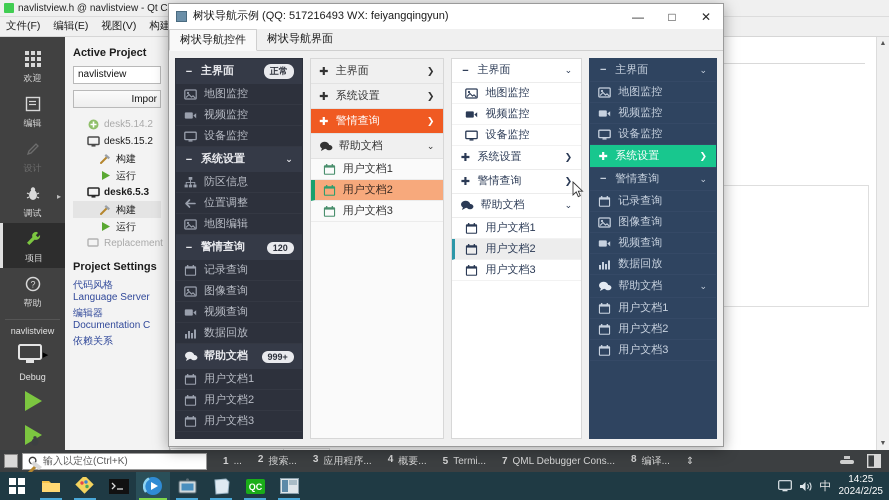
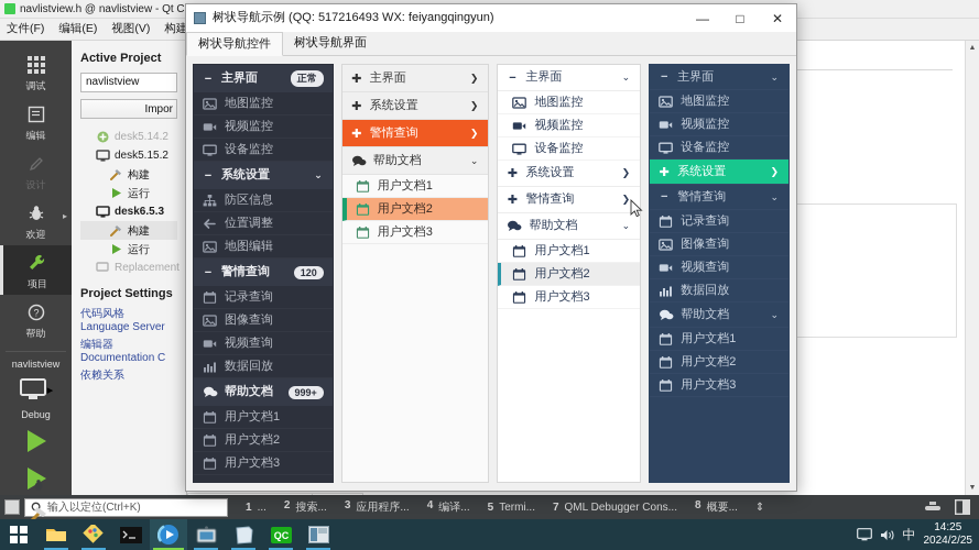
  navlistview.h @ navlistview - Qt C
  文件(F)
  编辑(E)
  视图(V)
- 欢迎
+ 调试
  编辑
  设计
  ▸
- 调试
+ 欢迎
  项目
  ?
  帮助
  navlistview
  ▸
  Debug
  Active Project
  navlistview
  Impor
  desk5.14.2
  desk5.15.2
  构建
  运行
  desk6.5.3
  构建
  运行
  Replacement
  Project Settings
  代码风格
  Language Server
  编辑器
  Documentation C
  依赖关系
  输入以定位(Ctrl+K)
  1
  ...
  2
  搜索...
  3
  应用程序...
  4
- 概要...
+ 编译...
  5
  Termi...
  7
  QML Debugger Cons...
  8
- 编译...
+ 概要...
  ⇕
  树状导航示例 (QQ: 517216493 WX: feiyangqingyun)
  —
  □
  ✕
  树状导航控件
  树状导航界面
  −
  主界面
  正常
  地图监控
  视频监控
  设备监控
  −
  系统设置
  ⌄
  防区信息
  位置调整
  地图编辑
  −
  警情查询
  120
  记录查询
  图像查询
  视频查询
  数据回放
  帮助文档
  999+
  用户文档1
  用户文档2
  用户文档3
  ✚
  主界面
  ❯
  ✚
  系统设置
  ❯
  ✚
  警情查询
  ❯
  帮助文档
  ⌄
  用户文档1
  用户文档2
  用户文档3
  −
  主界面
  ⌄
  地图监控
  视频监控
  设备监控
  ✚
  系统设置
  ❯
  ✚
  警情查询
  ❯
  帮助文档
  ⌄
  用户文档1
  用户文档2
  用户文档3
  −
  主界面
  ⌄
  地图监控
  视频监控
  设备监控
  ✚
  系统设置
  ❯
  −
  警情查询
  ⌄
  记录查询
  图像查询
  视频查询
  数据回放
  帮助文档
  ⌄
  用户文档1
  用户文档2
  用户文档3
  QC
  中
  14:25
  2024/2/25
